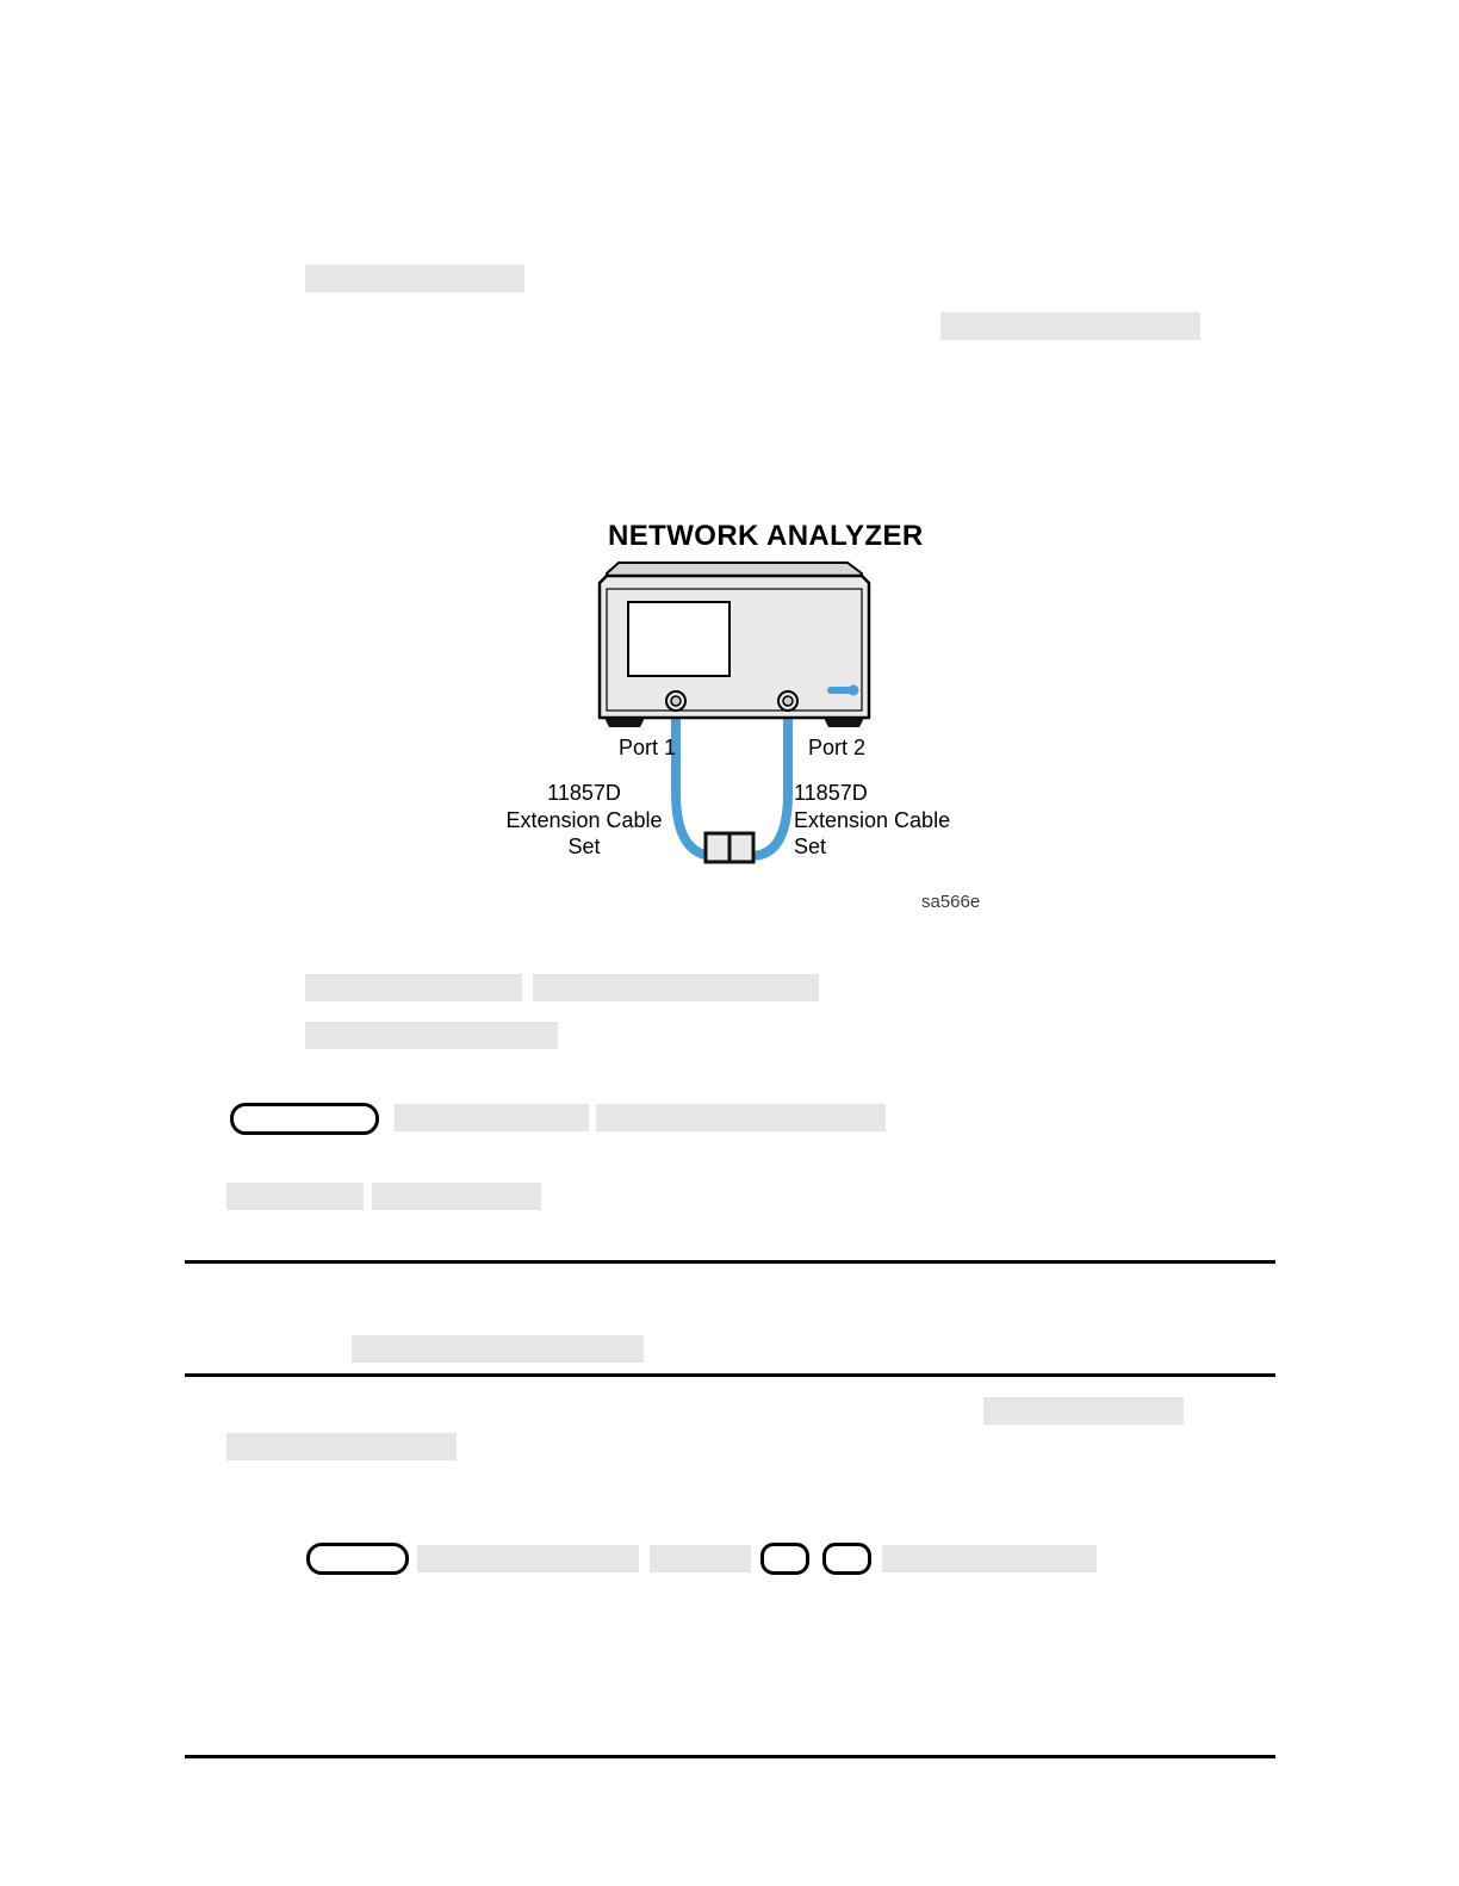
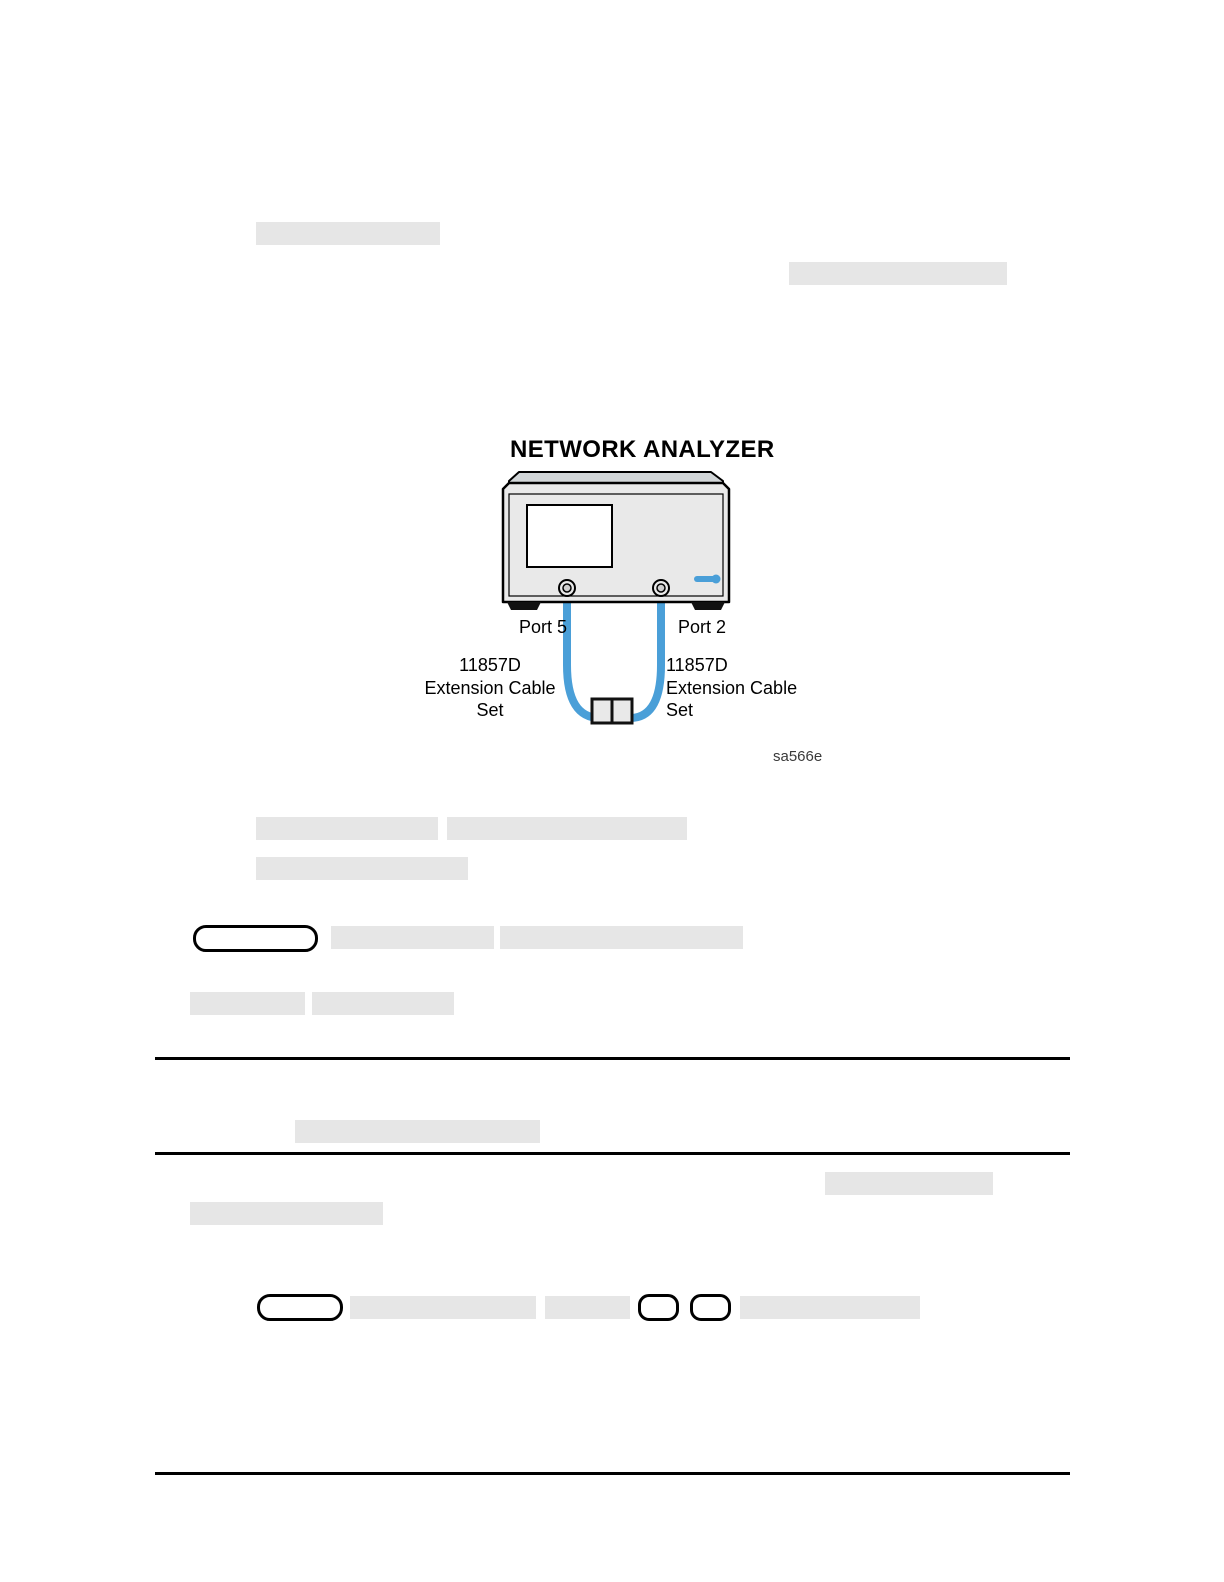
  NETWORK ANALYZER
- Port 1
+ Port 5
  Port 2
  11857D
  Extension Cable Set
  11857D
  Extension Cable Set
  sa566e
